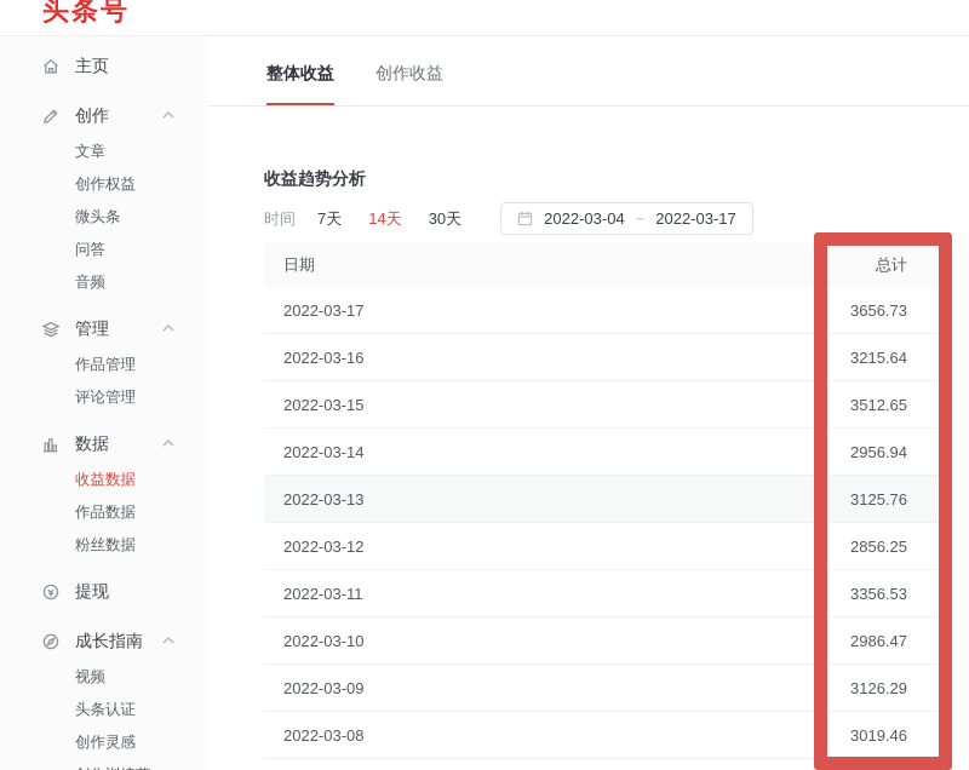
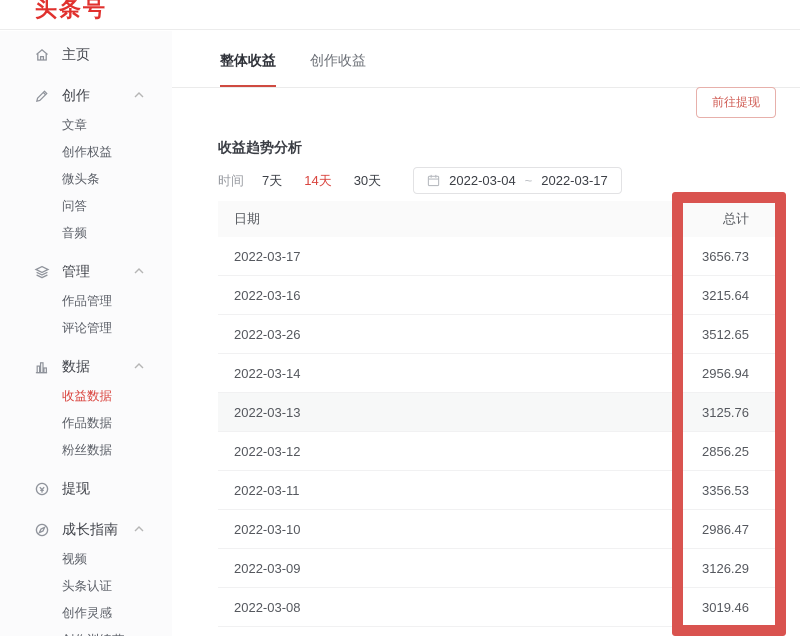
  头条号
  主页
  创作
  文章
  创作权益
  微头条
  问答
  音频
  管理
  作品管理
  评论管理
  数据
  收益数据
  作品数据
  粉丝数据
  提现
  成长指南
  视频
  头条认证
  创作灵感
  整体收益
  创作收益
+ 前往提现
  收益趋势分析
  时间
  7天
  14天
  30天
  2022-03-04
  ~
  2022-03-17
  日期
  总计
  2022-03-17
  3656.73
  2022-03-16
  3215.64
- 2022-03-15
+ 2022-03-26
  3512.65
  2022-03-14
  2956.94
  2022-03-13
  3125.76
  2022-03-12
  2856.25
  2022-03-11
  3356.53
  2022-03-10
  2986.47
  2022-03-09
  3126.29
  2022-03-08
  3019.46
